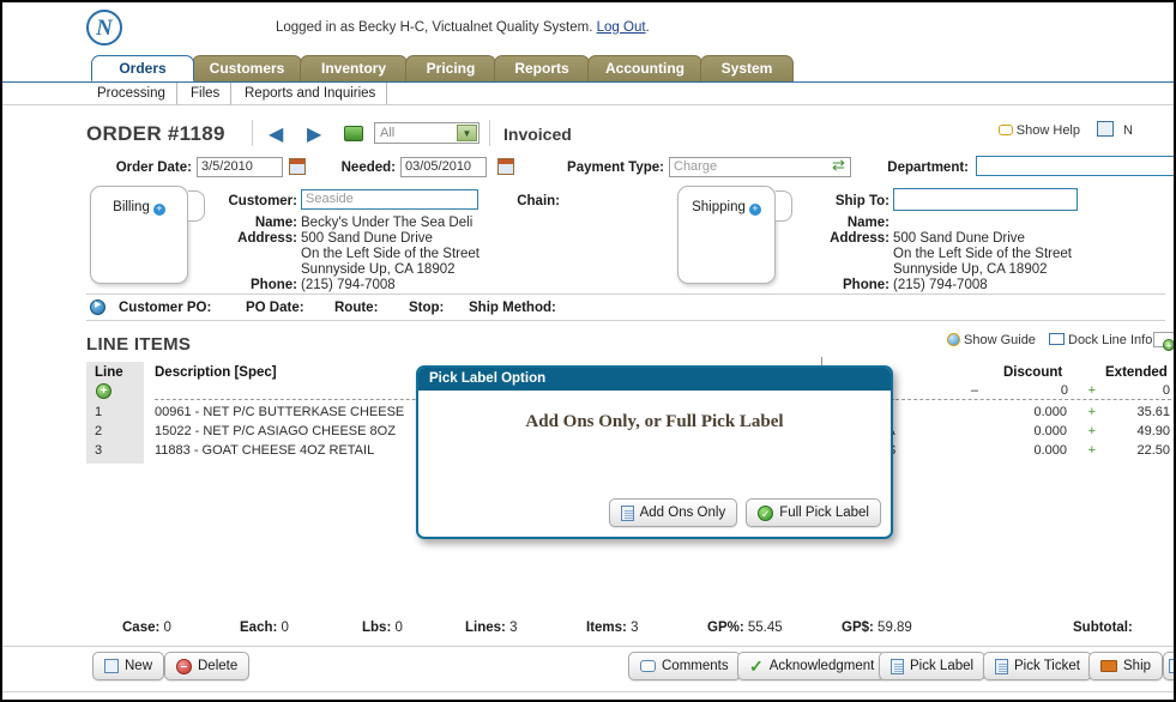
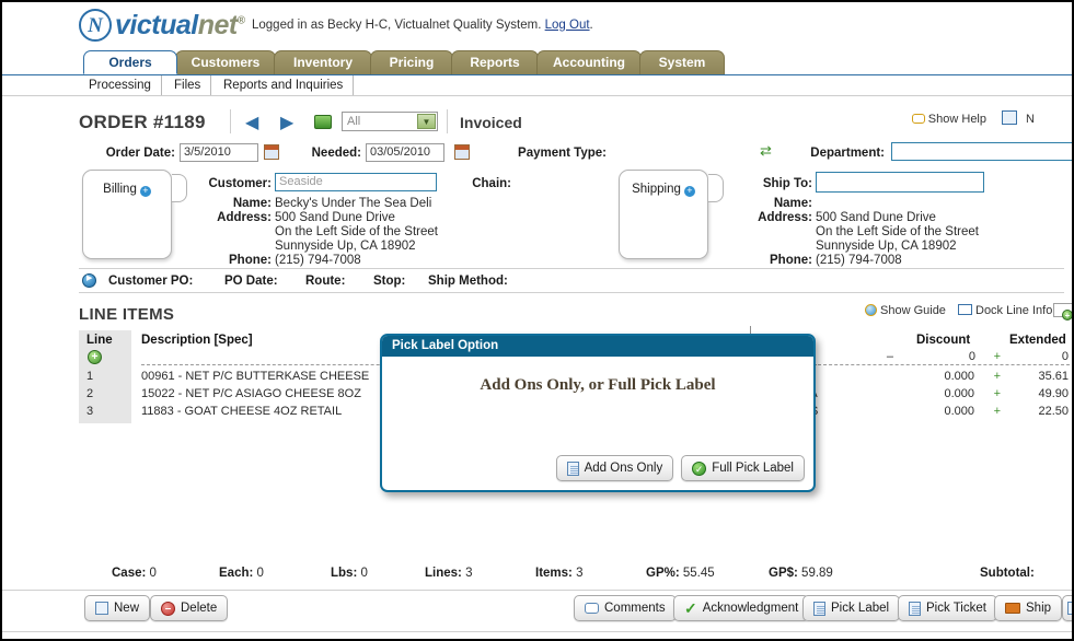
  N
+ victualnet®
  Logged in as Becky H-C, Victualnet Quality System. Log Out.
  Orders
  Customers
  Inventory
  Pricing
  Reports
  Accounting
  System
  Processing
  Files
  Reports and Inquiries
  ORDER #1189
  ◀
  ▶
  All
  ▼
  Invoiced
  Order Date:
  3/5/2010
  Needed:
  03/05/2010
  Payment Type:
- Charge
  ⇄
  Department:
  Show Help
  N
  Billing +
  Customer:
  Seaside
  Chain:
  Name:
  Becky's Under The Sea Deli
  Address:
  500 Sand Dune Drive
  On the Left Side of the Street
  Sunnyside Up, CA 18902
  Phone:
  (215) 794-7008
  Shipping +
  Ship To:
  Name:
  Address:
  500 Sand Dune Drive
  On the Left Side of the Street
  Sunnyside Up, CA 18902
  Phone:
  (215) 794-7008
  Customer PO:
  PO Date:
  Route:
  Stop:
  Ship Method:
  LINE ITEMS
  Show Guide
  Dock Line Info
  +
  Line
  +
  Description [Spec]
  Discount
  Extended
  –
  0
  +
  0
  1
  00961 - NET P/C BUTTERKASE CHEESE
  0.000
  +
  35.61
  2
  15022 - NET P/C ASIAGO CHEESE 8OZ
  0.000
  +
  49.90
  3
  11883 - GOAT CHEESE 4OZ RETAIL
  0.000
  +
  22.50
  Pick Label Option
  Add Ons Only, or Full Pick Label
  Add Ons Only
  ✓
  Full Pick Label
  Case: 0
  Each: 0
  Lbs: 0
  Lines: 3
  Items: 3
  GP%: 55.45
  GP$: 59.89
  Subtotal:
  New
  –
  Delete
  Comments
  ✓
  Acknowledgment
  Pick Label
  Pick Ticket
  Ship
